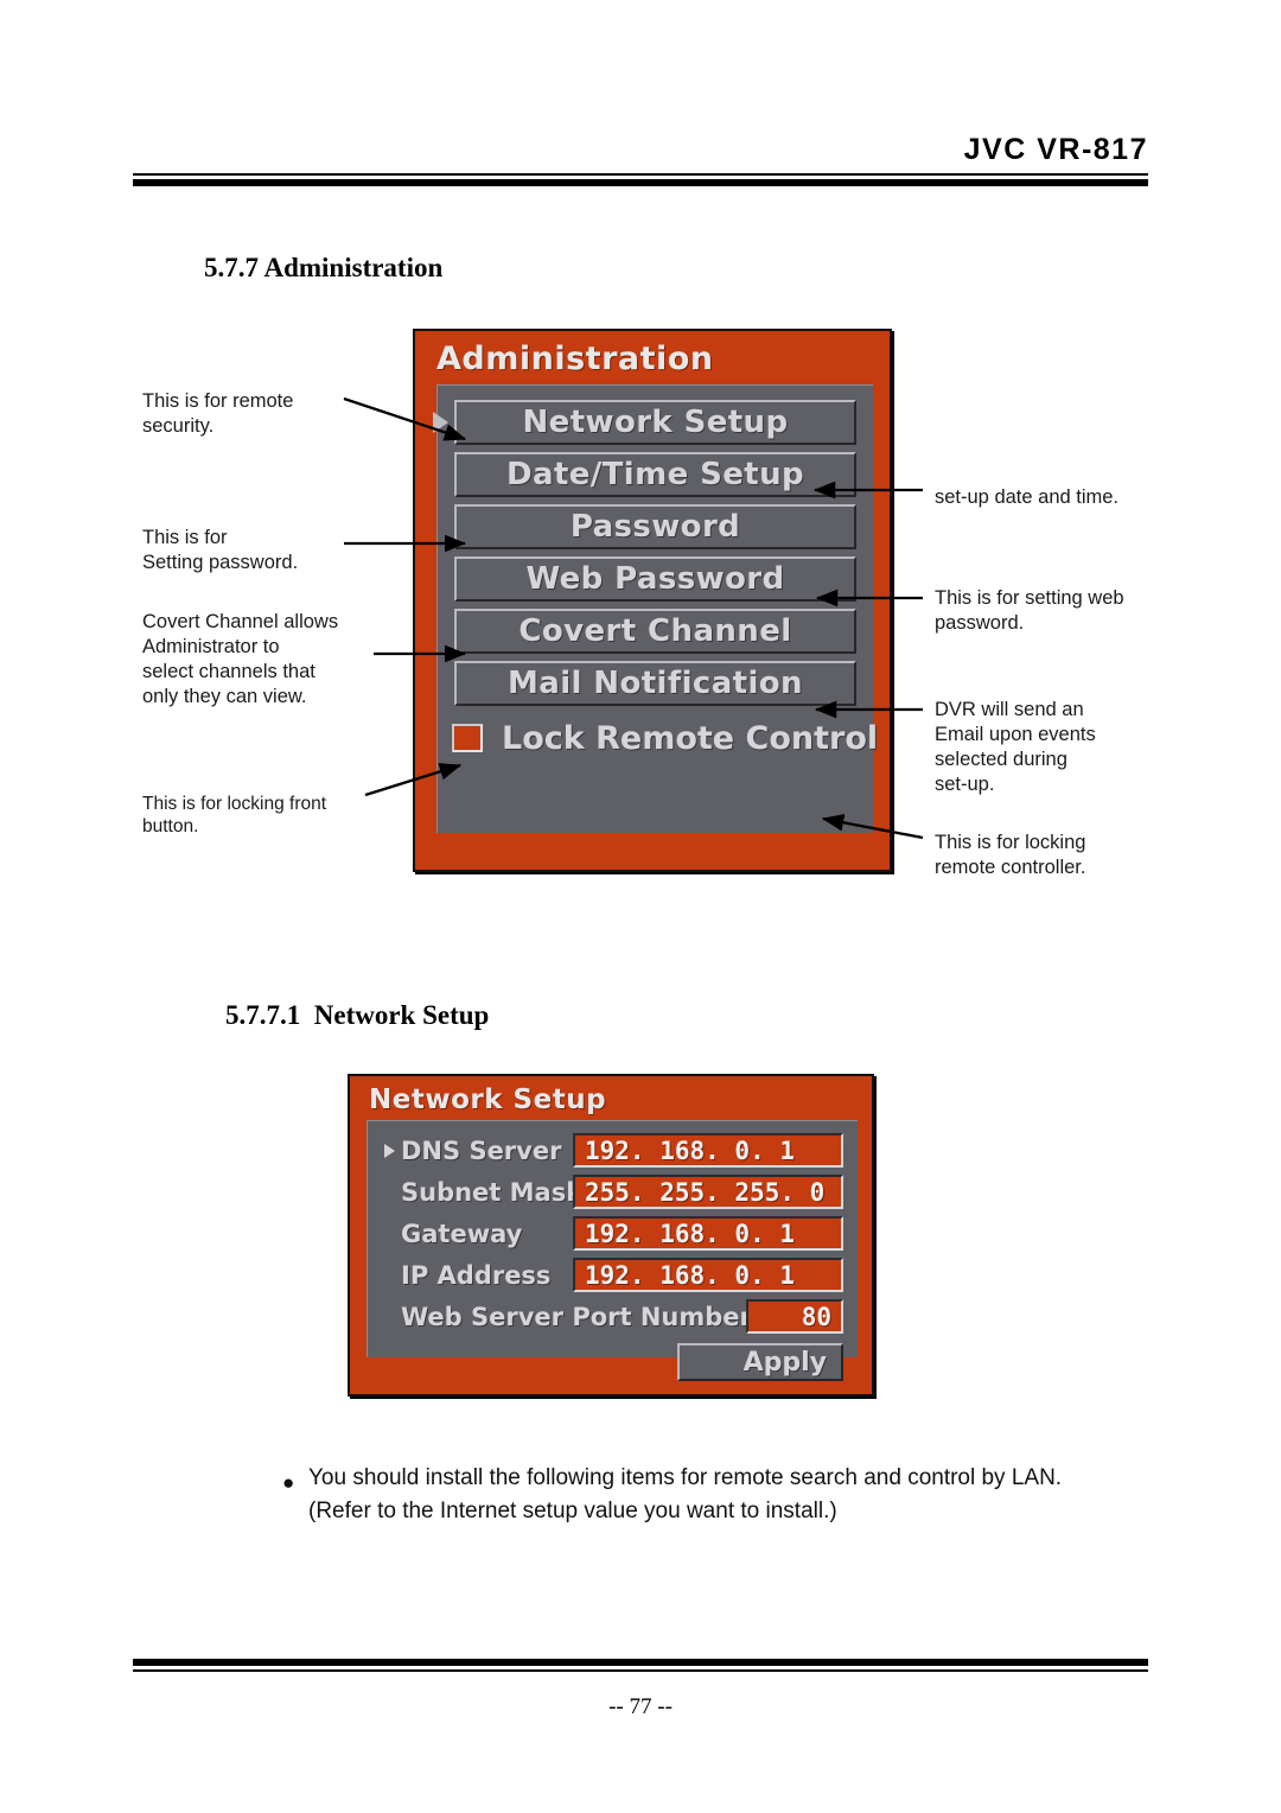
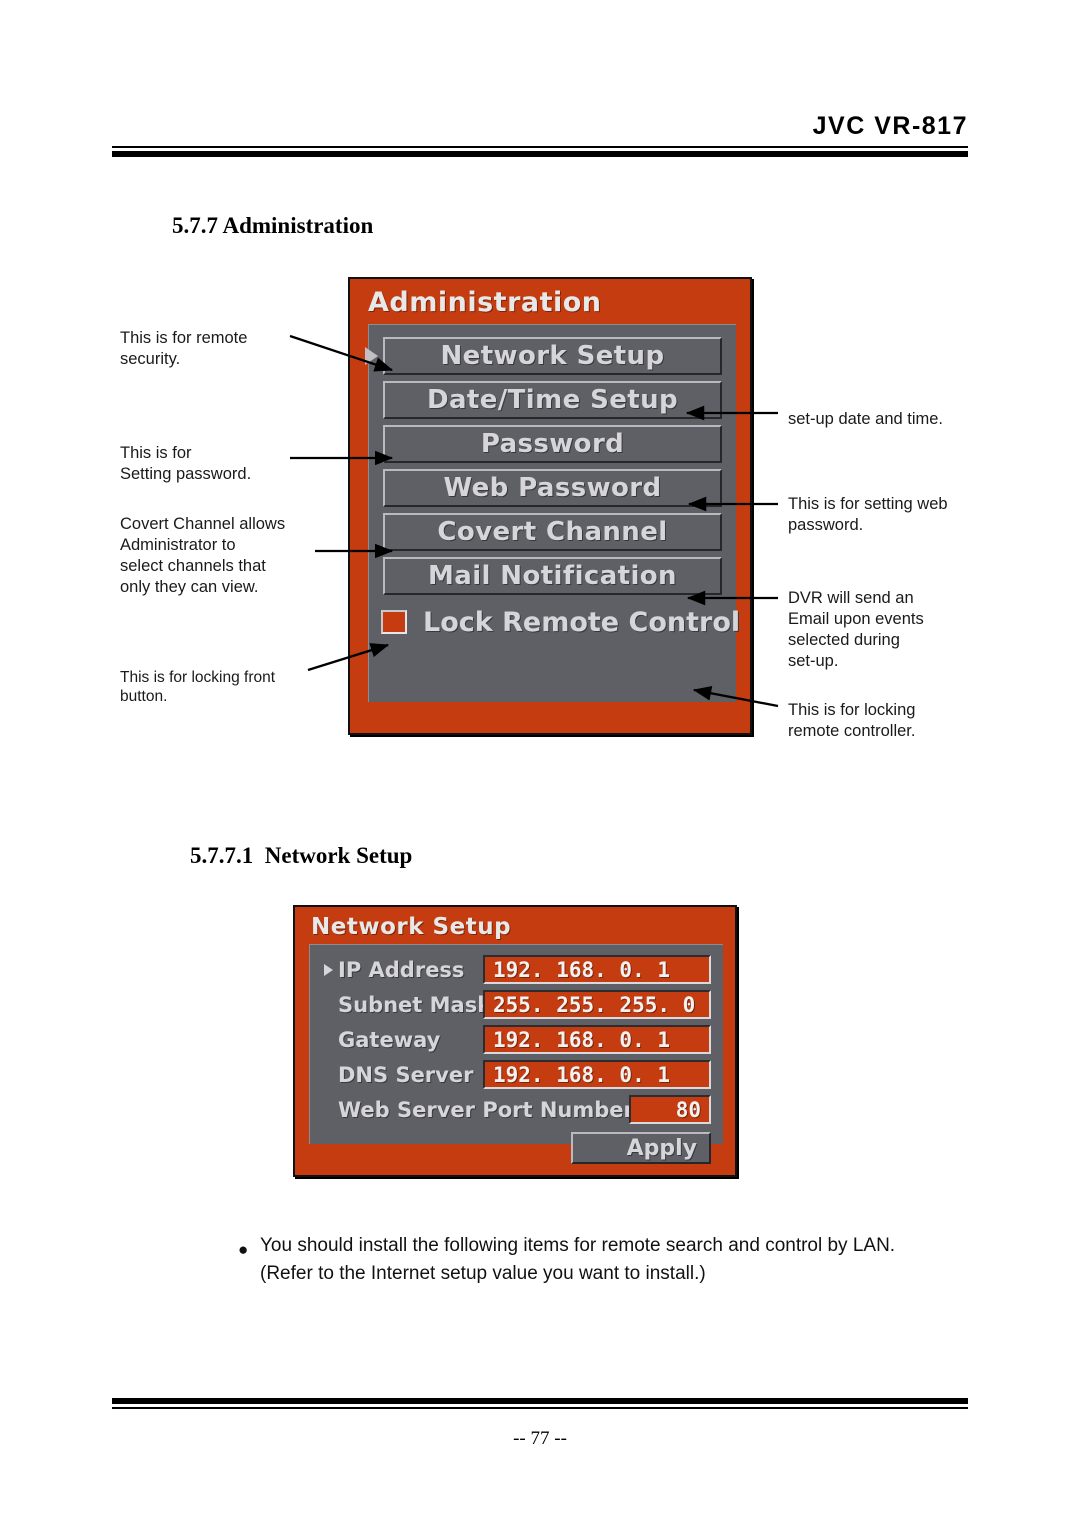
  JVC VR-817
  5.7.7 Administration
  5.7.7.1 Network Setup
  Administration
  Network Setup
  Date/Time Setup
  Password
  Web Password
  Covert Channel
  Mail Notification
  Lock Remote Control
  This is for remote
  security.
  This is for
  Setting password.
  Covert Channel allows
  Administrator to
  select channels that
  only they can view.
  This is for locking front
  button.
  set-up date and time.
  This is for setting web
  password.
  DVR will send an
  Email upon events
  selected during
  set-up.
  This is for locking
  remote controller.
  Network Setup
- DNS Server
+ IP Address
  192. 168. 0. 1
  Subnet Mas
  255. 255. 255. 0
  Gateway
  192. 168. 0. 1
- IP Address
+ DNS Server
  192. 168. 0. 1
  Web Server Port Numbe
  80
  Apply
  ●
  You should install the following items for remote search and control by LAN.
  (Refer to the Internet setup value you want to install.)
  -- 77 --
